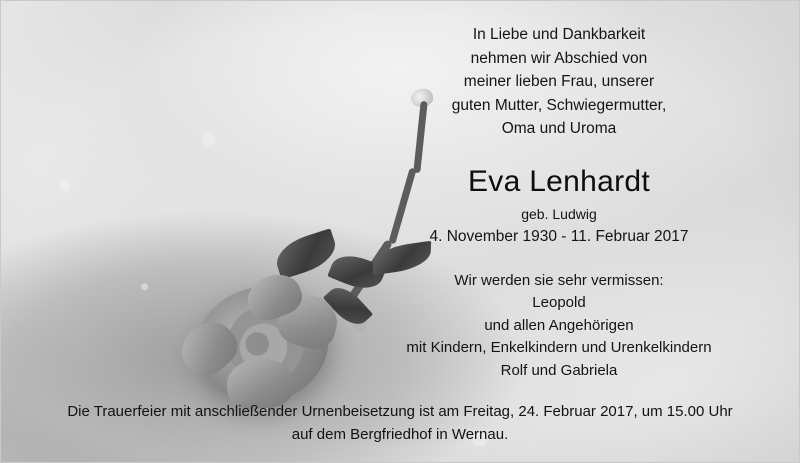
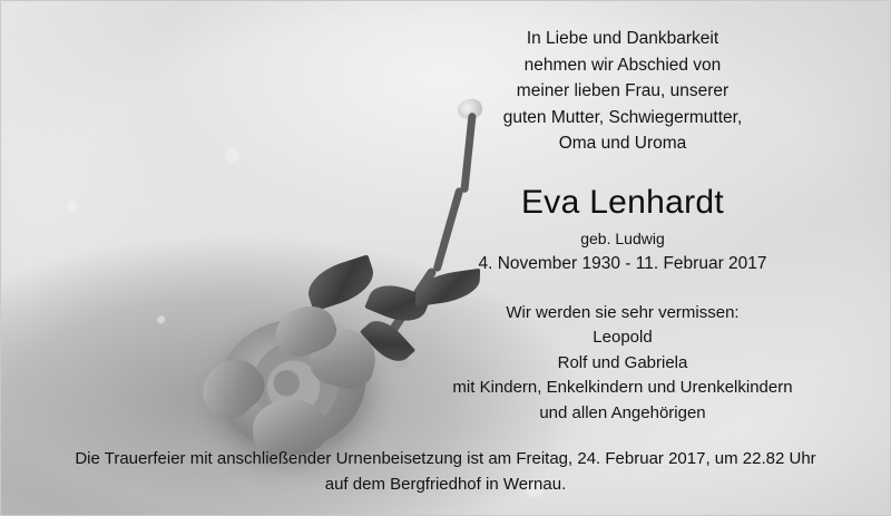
  In Liebe und Dankbarkeit
  nehmen wir Abschied von
  meiner lieben Frau, unserer
  guten Mutter, Schwiegermutter,
  Oma und Uroma
  Eva Lenhardt
  geb. Ludwig
  4. November 1930 - 11. Februar 2017
  Wir werden sie sehr vermissen:
  Leopold
- und allen Angehörigen
+ Rolf und Gabriela
  mit Kindern, Enkelkindern und Urenkelkindern
- Rolf und Gabriela
+ und allen Angehörigen
- Die Trauerfeier mit anschließender Urnenbeisetzung ist am Freitag, 24. Februar 2017, um 15.00 Uhr
+ Die Trauerfeier mit anschließender Urnenbeisetzung ist am Freitag, 24. Februar 2017, um 22.82 Uhr
  auf dem Bergfriedhof in Wernau.
